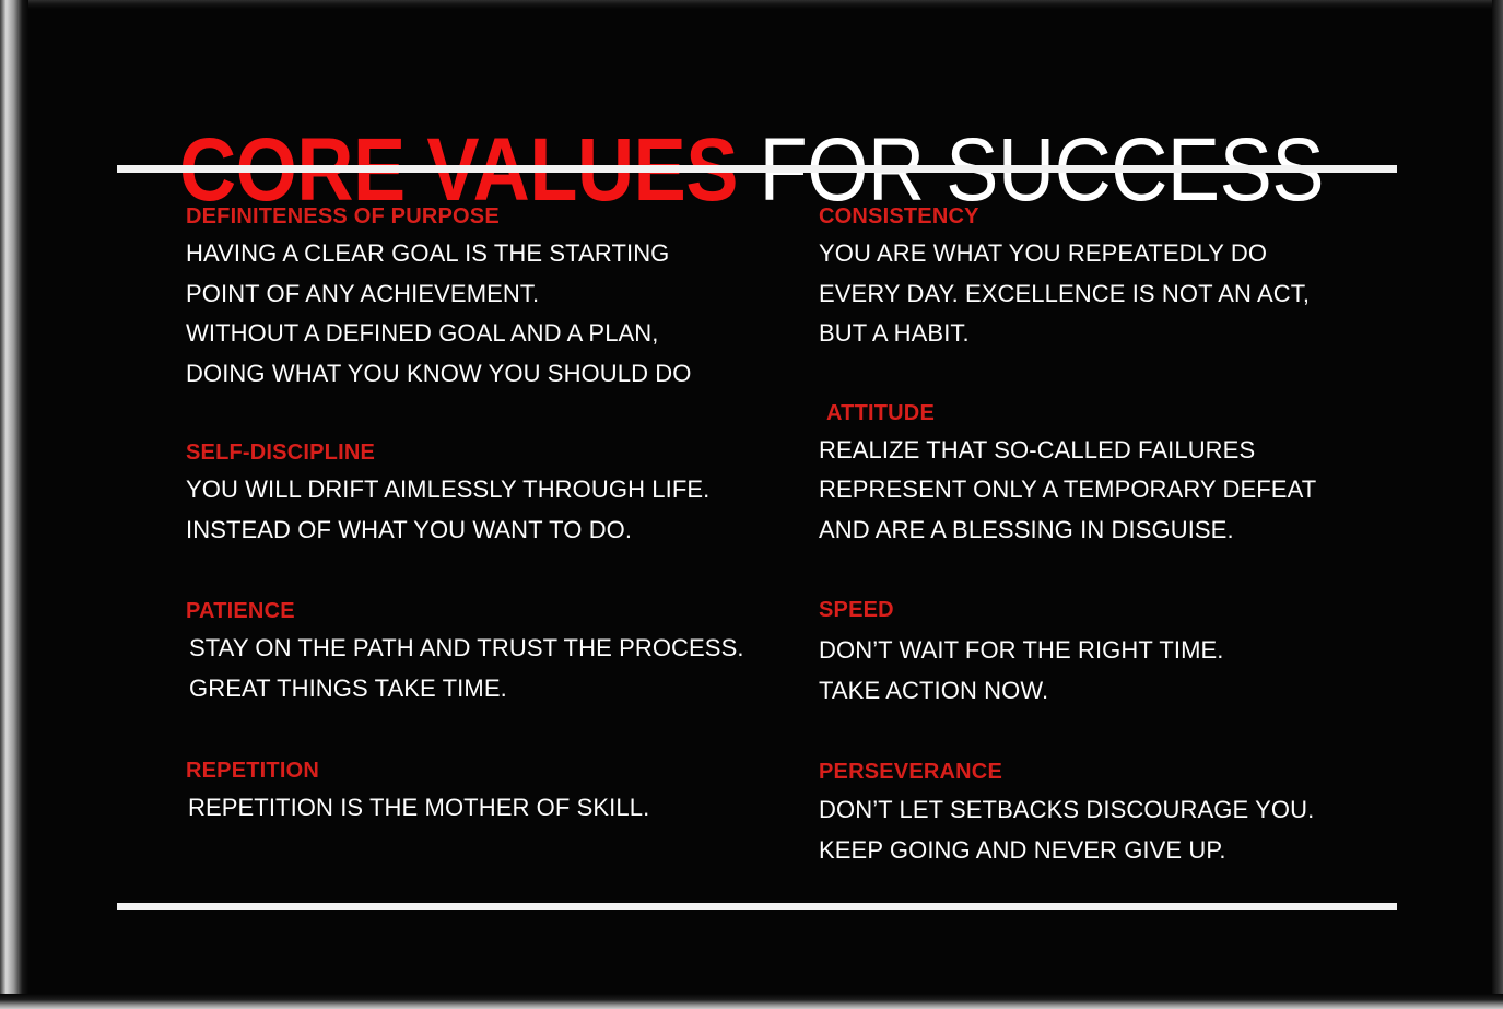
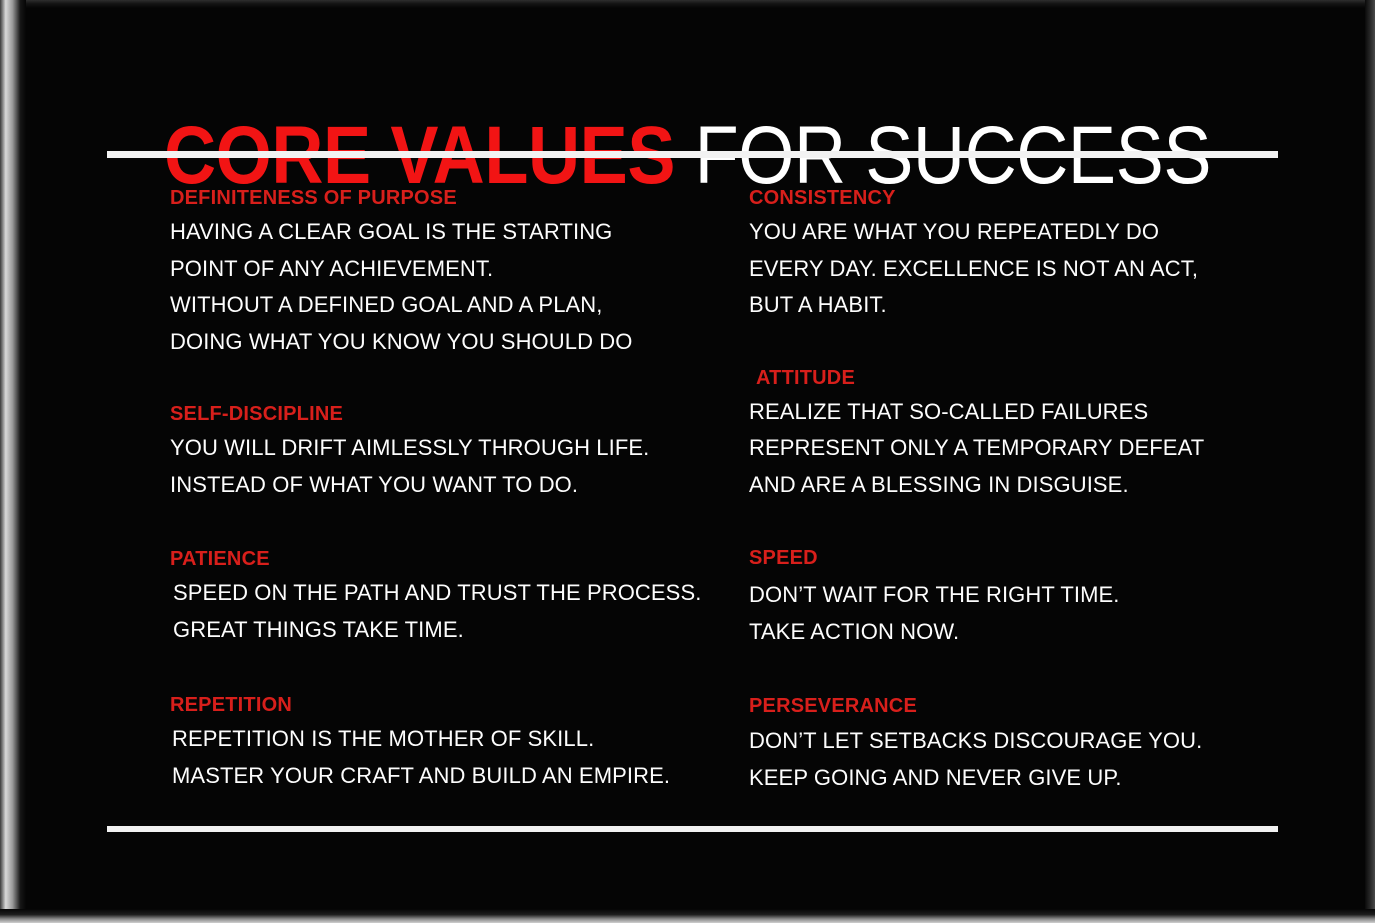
  DEFINITENESS OF PURPOSE
  HAVING A CLEAR GOAL IS THE STARTING
  POINT OF ANY ACHIEVEMENT.
  WITHOUT A DEFINED GOAL AND A PLAN,
  DOING WHAT YOU KNOW YOU SHOULD DO
  SELF-DISCIPLINE
  YOU WILL DRIFT AIMLESSLY THROUGH LIFE.
  INSTEAD OF WHAT YOU WANT TO DO.
  PATIENCE
- STAY ON THE PATH AND TRUST THE PROCESS.
+ SPEED ON THE PATH AND TRUST THE PROCESS.
  GREAT THINGS TAKE TIME.
  REPETITION
  REPETITION IS THE MOTHER OF SKILL.
+ MASTER YOUR CRAFT AND BUILD AN EMPIRE.
  CONSISTENCY
  YOU ARE WHAT YOU REPEATEDLY DO
  EVERY DAY. EXCELLENCE IS NOT AN ACT,
  BUT A HABIT.
  ATTITUDE
  REALIZE THAT SO-CALLED FAILURES
  REPRESENT ONLY A TEMPORARY DEFEAT
  AND ARE A BLESSING IN DISGUISE.
  SPEED
  DON’T WAIT FOR THE RIGHT TIME.
  TAKE ACTION NOW.
  PERSEVERANCE
  DON’T LET SETBACKS DISCOURAGE YOU.
  KEEP GOING AND NEVER GIVE UP.
